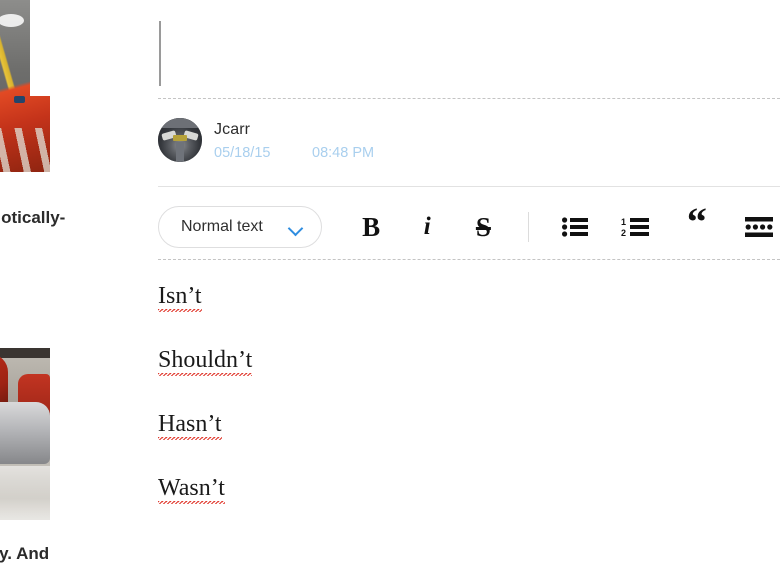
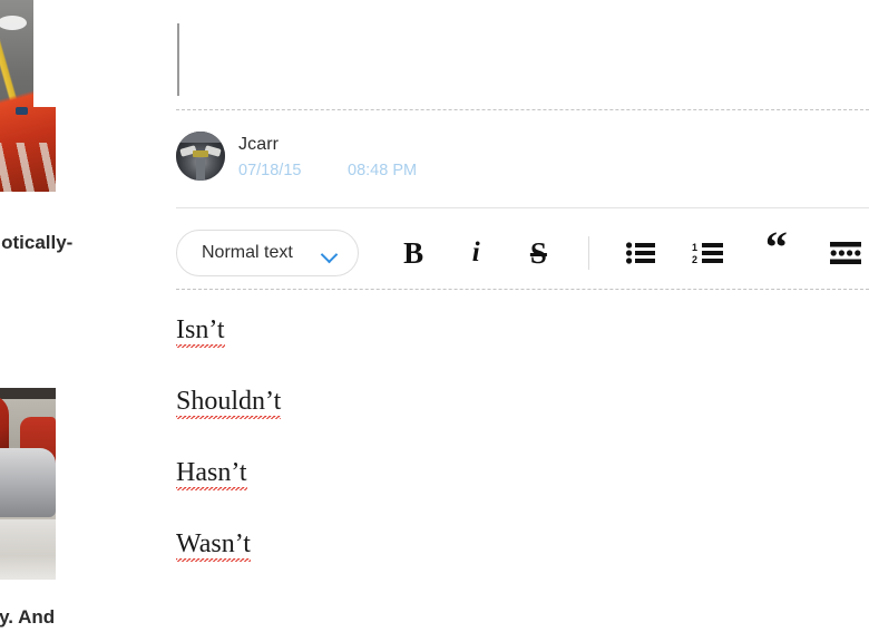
  otically-
  y. And
  Jcarr
- 05/18/15
+ 07/18/15
  08:48 PM
  Normal text
  B
  i
  S
  1
  2
  “
  Isn’t
  Shouldn’t
  Hasn’t
  Wasn’t
